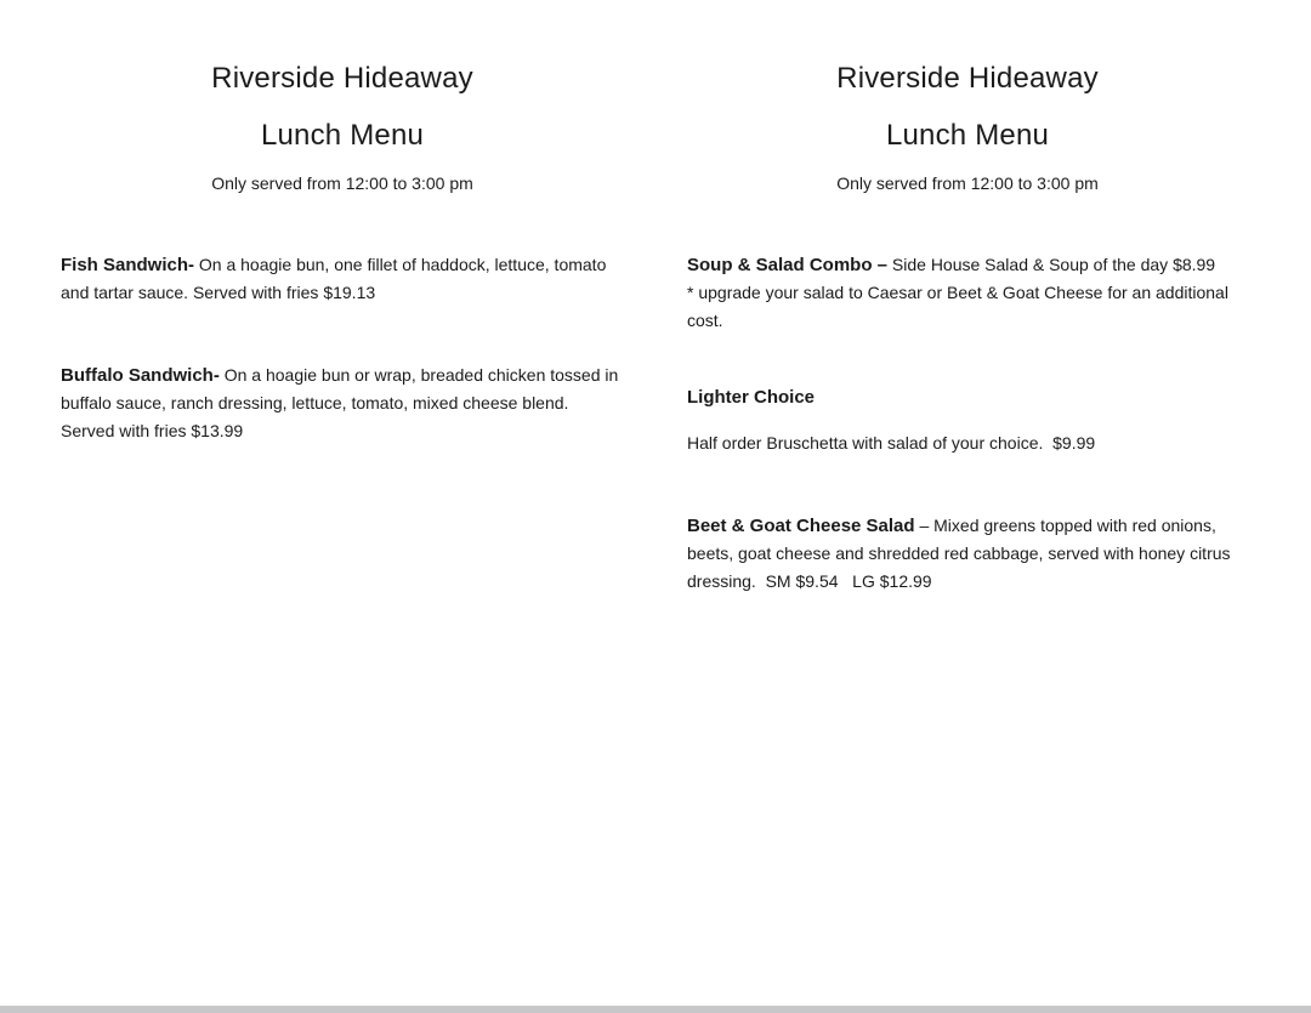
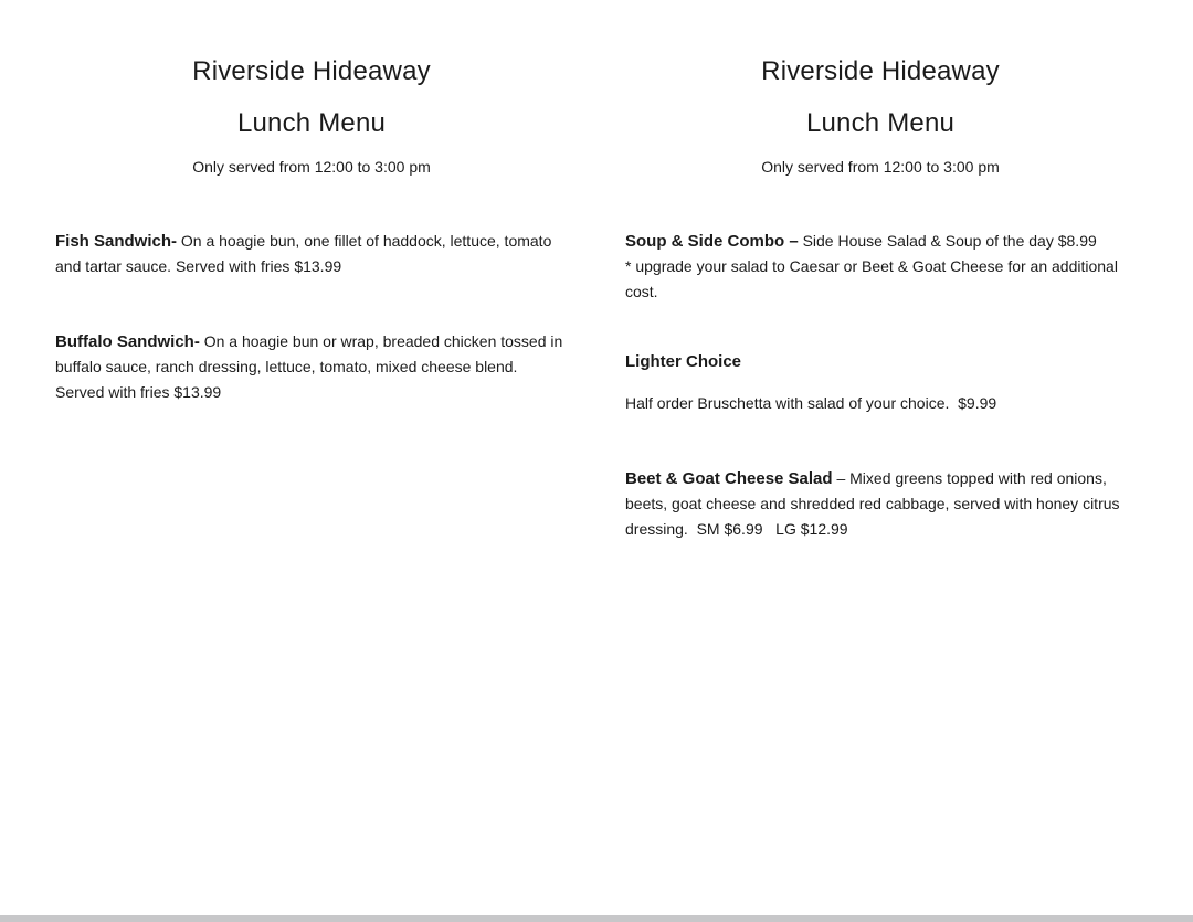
  Riverside Hideaway
  Lunch Menu
  Only served from 12:00 to 3:00 pm
- Fish Sandwich- On a hoagie bun, one fillet of haddock, lettuce, tomato and tartar sauce. Served with fries $19.13
+ Fish Sandwich- On a hoagie bun, one fillet of haddock, lettuce, tomato and tartar sauce. Served with fries $13.99
  Buffalo Sandwich- On a hoagie bun or wrap, breaded chicken tossed in buffalo sauce, ranch dressing, lettuce, tomato, mixed cheese blend. Served with fries $13.99
  Riverside Hideaway
  Lunch Menu
  Only served from 12:00 to 3:00 pm
- Soup & Salad Combo – Side House Salad & Soup of the day $8.99
+ Soup & Side Combo – Side House Salad & Soup of the day $8.99
  * upgrade your salad to Caesar or Beet & Goat Cheese for an additional cost.
  Lighter Choice
  Half order Bruschetta with salad of your choice. $9.99
- Beet & Goat Cheese Salad – Mixed greens topped with red onions, beets, goat cheese and shredded red cabbage, served with honey citrus dressing. SM $9.54 LG $12.99
+ Beet & Goat Cheese Salad – Mixed greens topped with red onions, beets, goat cheese and shredded red cabbage, served with honey citrus dressing. SM $6.99 LG $12.99
